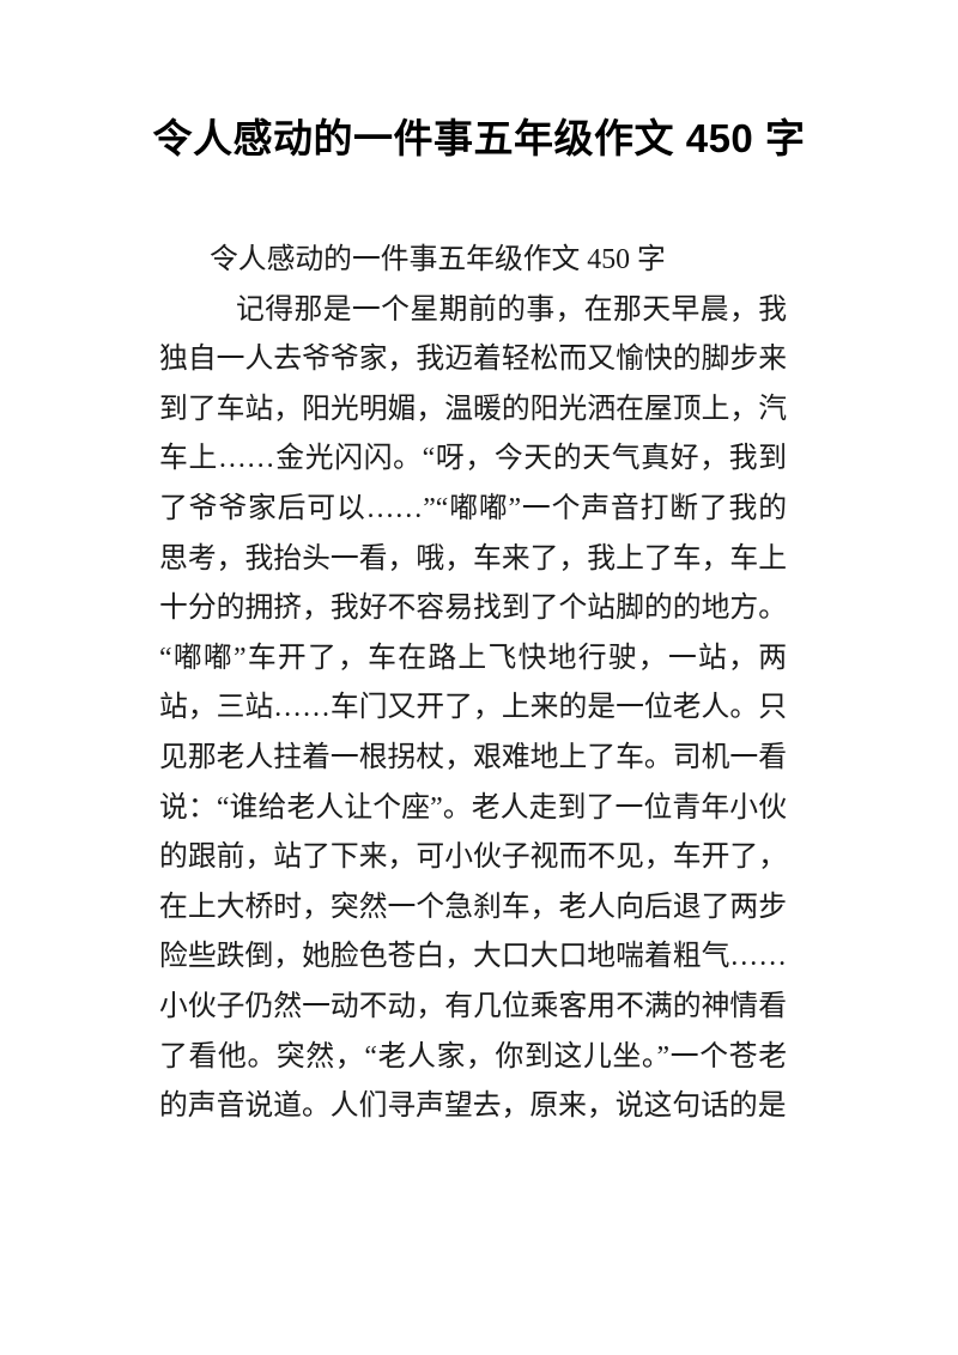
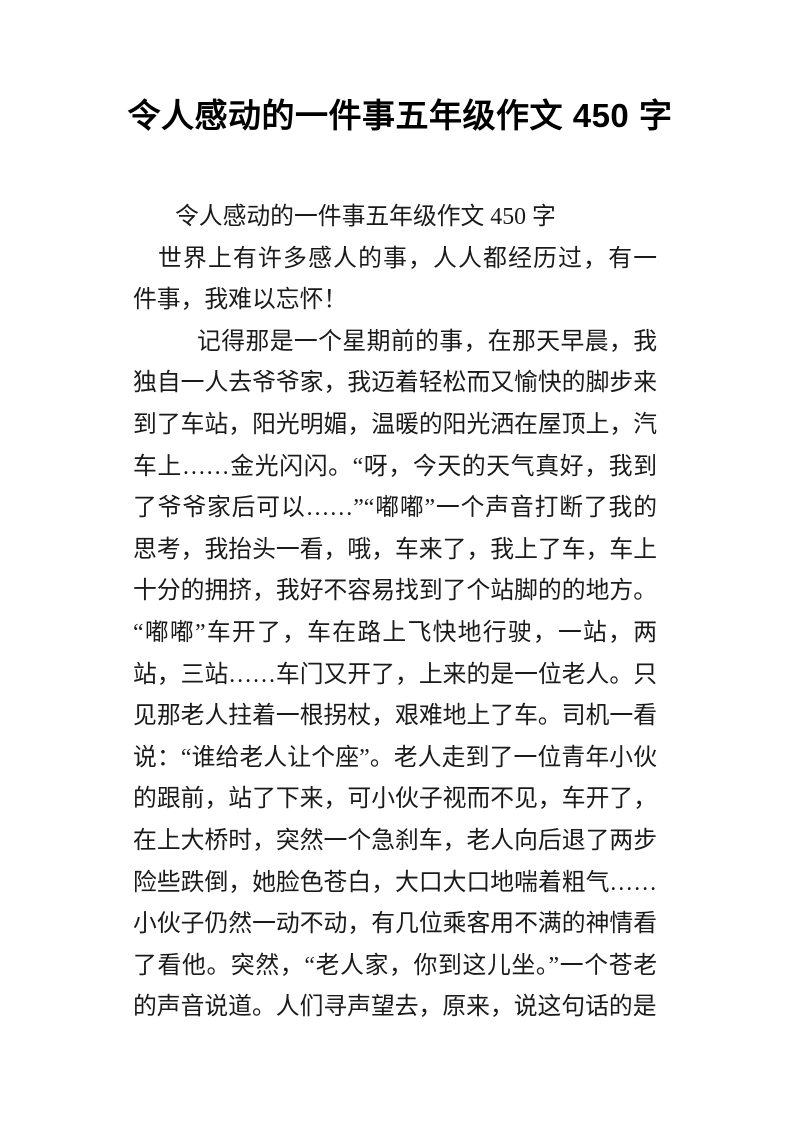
  令人感动的一件事五年级作文 450 字
  令人感动的一件事五年级作文 450 字
+ 世界上有许多感人的事，人人都经历过，有一件事，我难以忘怀！
  记得那是一个星期前的事，在那天早晨，我独自一人去爷爷家，我迈着轻松而又愉快的脚步来到了车站，阳光明媚，温暖的阳光洒在屋顶上，汽车上……金光闪闪。“呀，今天的天气真好，我到了爷爷家后可以……”“嘟嘟”一个声音打断了我的思考，我抬头一看，哦，车来了，我上了车，车上十分的拥挤，我好不容易找到了个站脚的的地方。“嘟嘟”车开了，车在路上飞快地行驶，一站，两站，三站……车门又开了，上来的是一位老人。只见那老人拄着一根拐杖，艰难地上了车。司机一看说：“谁给老人让个座”。老人走到了一位青年小伙的跟前，站了下来，可小伙子视而不见，车开了，在上大桥时，突然一个急刹车，老人向后退了两步险些跌倒，她脸色苍白，大口大口地喘着粗气……小伙子仍然一动不动，有几位乘客用不满的神情看了看他。突然，“老人家，你到这儿坐。”一个苍老的声音说道。人们寻声望去，原来，说这句话的是
